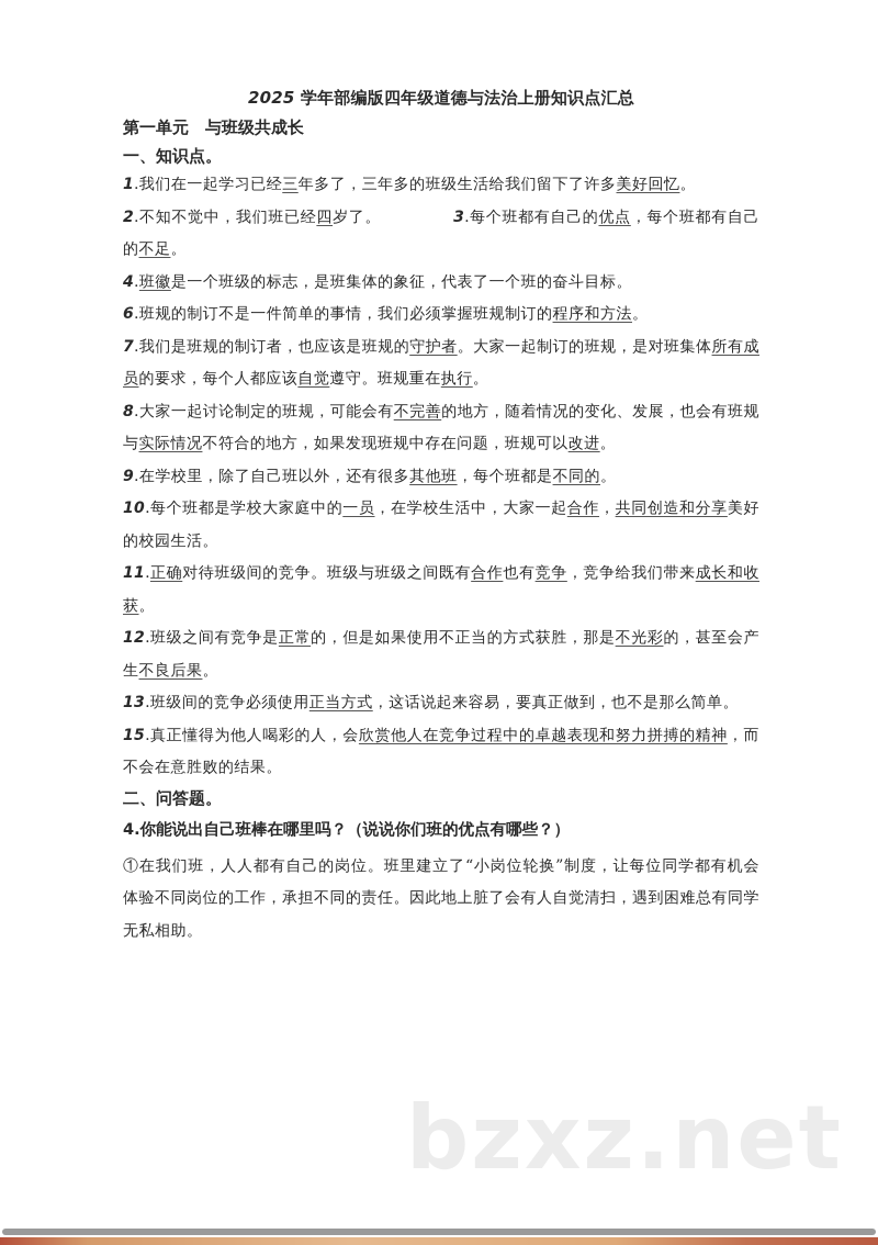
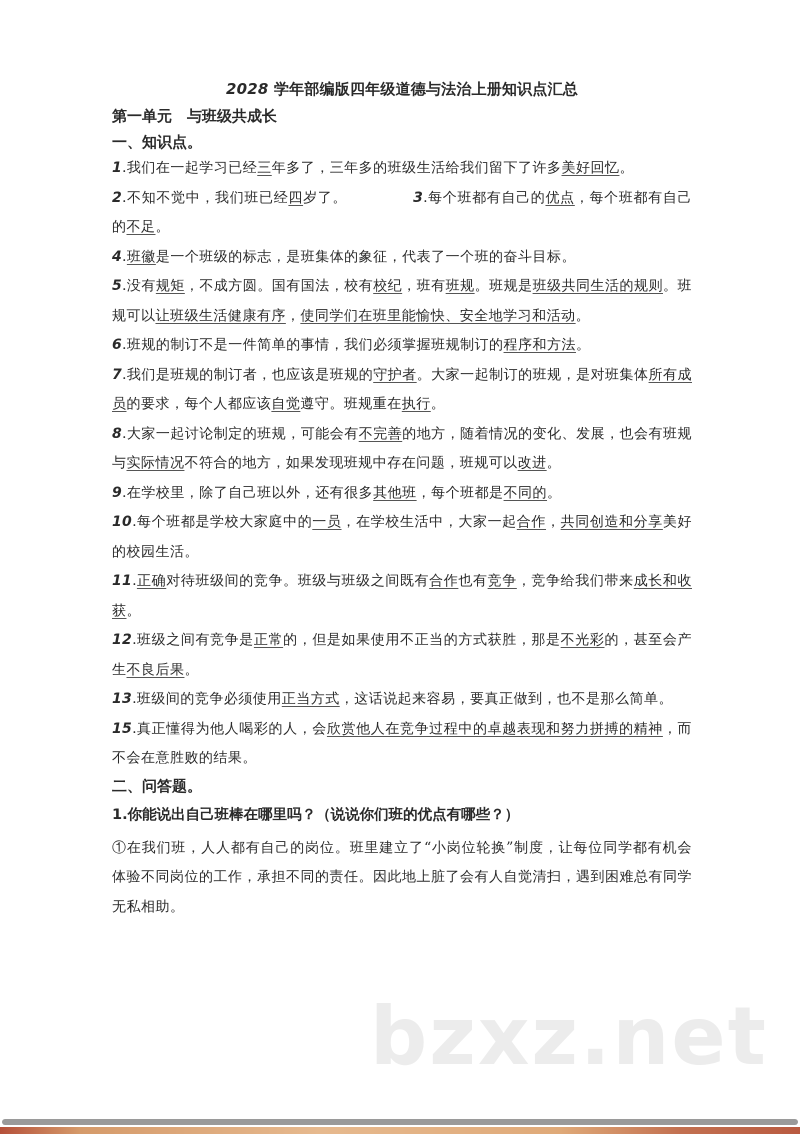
- 2025 学年部编版四年级道德与法治上册知识点汇总
+ 2028 学年部编版四年级道德与法治上册知识点汇总
  第一单元 与班级共成长
  一、知识点。
  1.我们在一起学习已经三年多了，三年多的班级生活给我们留下了许多美好回忆。
  2.不知不觉中，我们班已经四岁了。 3.每个班都有自己的优点，每个班都有自己的不足。
  4.班徽是一个班级的标志，是班集体的象征，代表了一个班的奋斗目标。
+ 5.没有规矩，不成方圆。国有国法，校有校纪，班有班规。班规是班级共同生活的规则。班规可以让班级生活健康有序，使同学们在班里能愉快、安全地学习和活动。
  6.班规的制订不是一件简单的事情，我们必须掌握班规制订的程序和方法。
  7.我们是班规的制订者，也应该是班规的守护者。大家一起制订的班规，是对班集体所有成员的要求，每个人都应该自觉遵守。班规重在执行。
  8.大家一起讨论制定的班规，可能会有不完善的地方，随着情况的变化、发展，也会有班规与实际情况不符合的地方，如果发现班规中存在问题，班规可以改进。
  9.在学校里，除了自己班以外，还有很多其他班，每个班都是不同的。
  10.每个班都是学校大家庭中的一员，在学校生活中，大家一起合作，共同创造和分享美好的校园生活。
  11.正确对待班级间的竞争。班级与班级之间既有合作也有竞争，竞争给我们带来成长和收获。
  12.班级之间有竞争是正常的，但是如果使用不正当的方式获胜，那是不光彩的，甚至会产生不良后果。
  13.班级间的竞争必须使用正当方式，这话说起来容易，要真正做到，也不是那么简单。
  15.真正懂得为他人喝彩的人，会欣赏他人在竞争过程中的卓越表现和努力拼搏的精神，而不会在意胜败的结果。
  二、问答题。
- 4.你能说出自己班棒在哪里吗？（说说你们班的优点有哪些？）
+ 1.你能说出自己班棒在哪里吗？（说说你们班的优点有哪些？）
  ①在我们班，人人都有自己的岗位。班里建立了“小岗位轮换”制度，让每位同学都有机会体验不同岗位的工作，承担不同的责任。因此地上脏了会有人自觉清扫，遇到困难总有同学无私相助。
